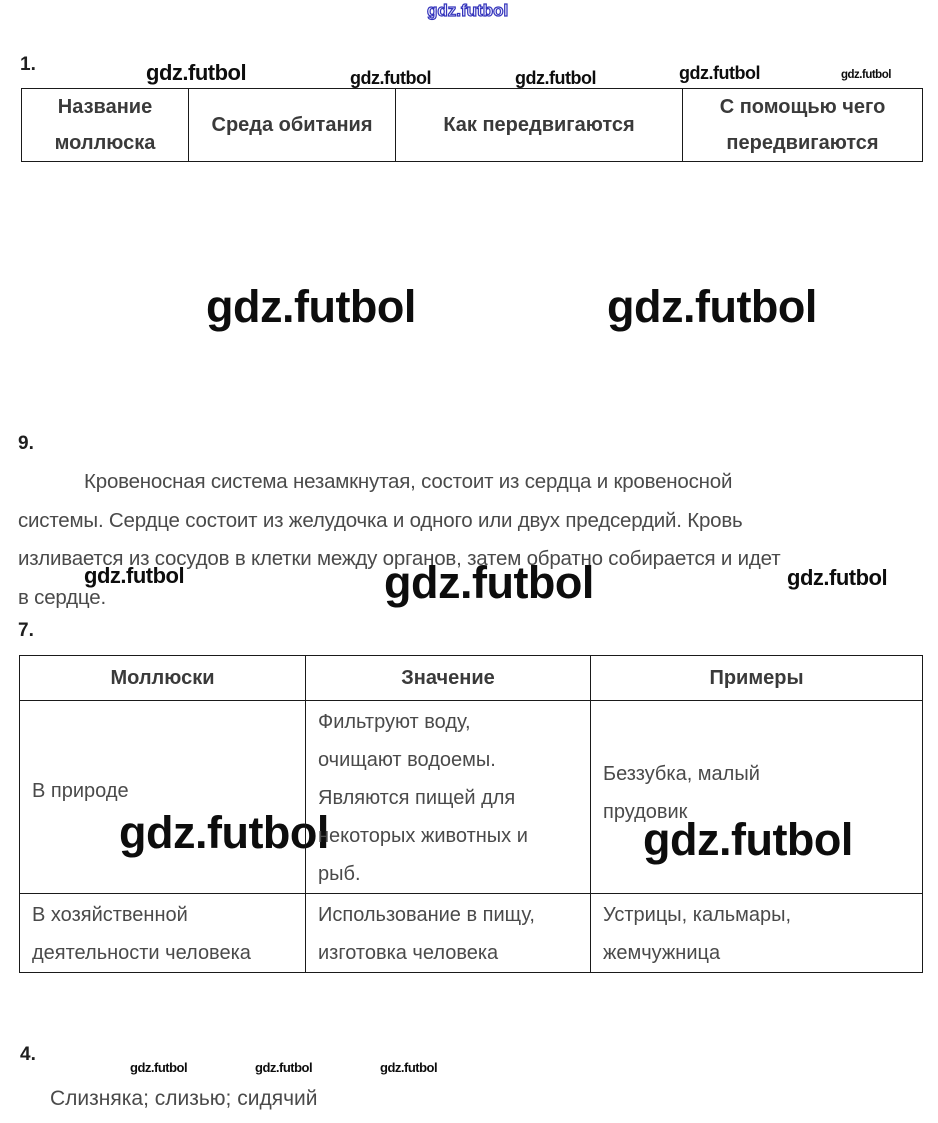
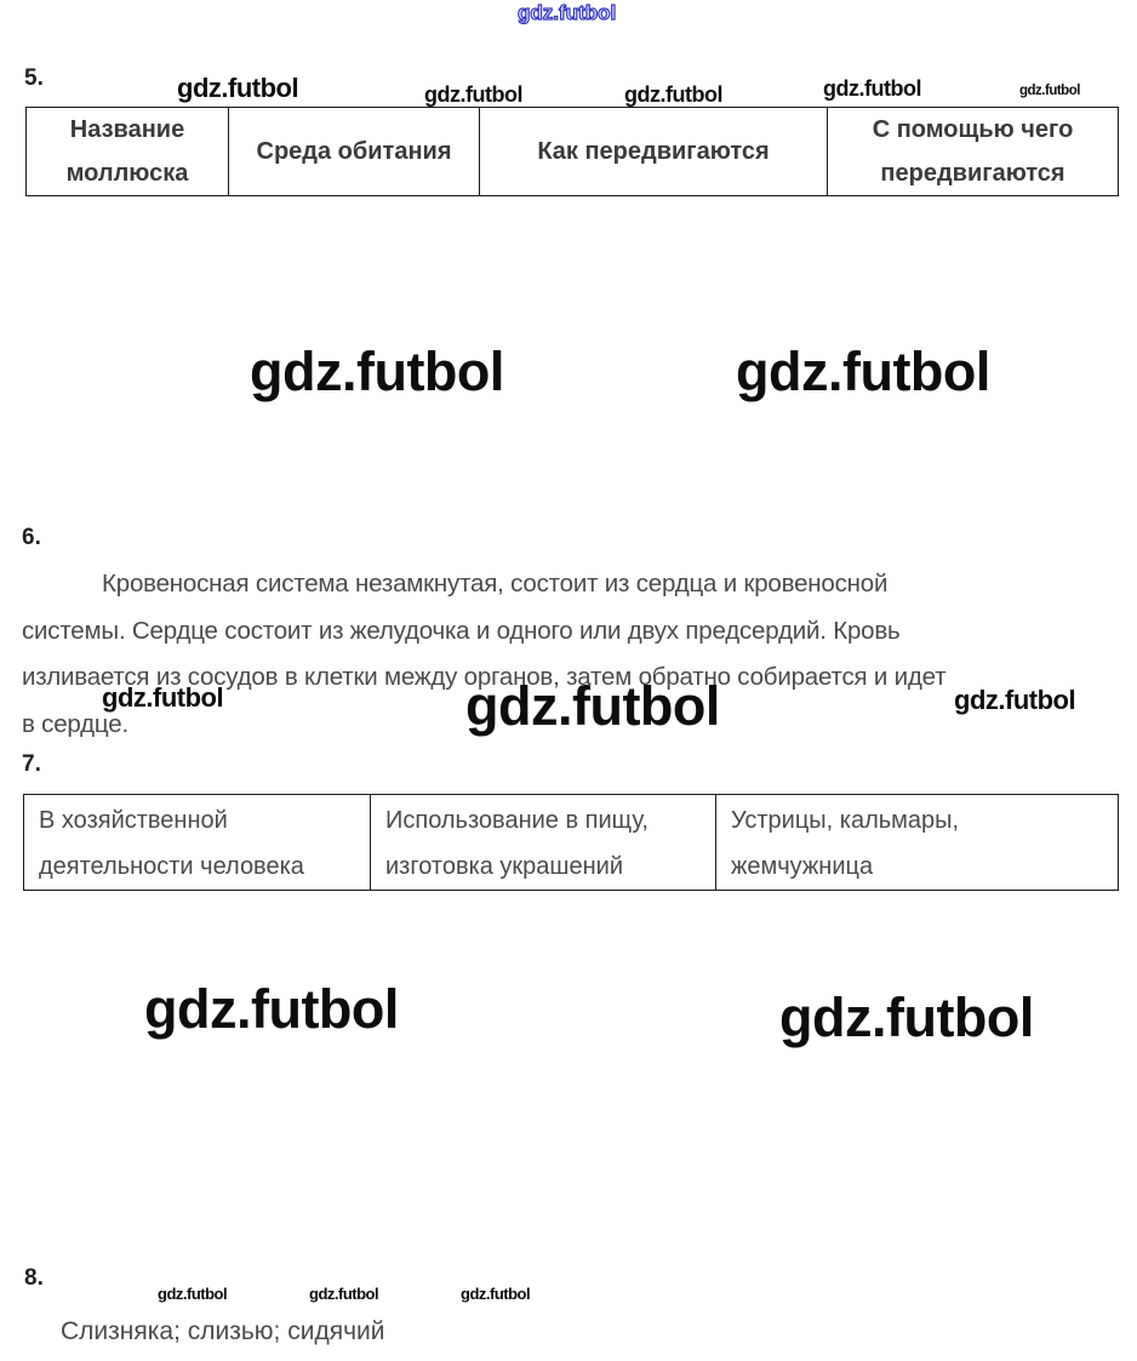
  gdz.futbol
  gdz.futbol
  gdz.futbol
  gdz.futbol
  gdz.futbol
  gdz.futbol
  gdz.futbol
  gdz.futbol
  gdz.futbol
  gdz.futbol
  gdz.futbol
  gdz.futbol
  gdz.futbol
  gdz.futbol
  gdz.futbol
  gdz.futbol
- 1.
+ 5.
  Название моллюска	Среда обитания	Как передвигаются	С помощью чего передвигаются
- 9.
+ 6.
  Кровеносная система незамкнутая, состоит из сердца и кровеносной
  системы. Сердце состоит из желудочка и одного или двух предсердий. Кровь
  изливается из сосудов в клетки между органов, затем обратно собирается и идет
  в сердце.
  7.
- Моллюски	Значение	Примеры
- В природе	Фильтруют воду, очищают водоемы. Являются пищей для некоторых животных и рыб.	Беззубка, малый прудовик
- В хозяйственной деятельности человека	Использование в пищу, изготовка человека	Устрицы, кальмары, жемчужница
+ В хозяйственной деятельности человека	Использование в пищу, изготовка украшений	Устрицы, кальмары, жемчужница
- 4.
+ 8.
  Слизняка; слизью; сидячий
